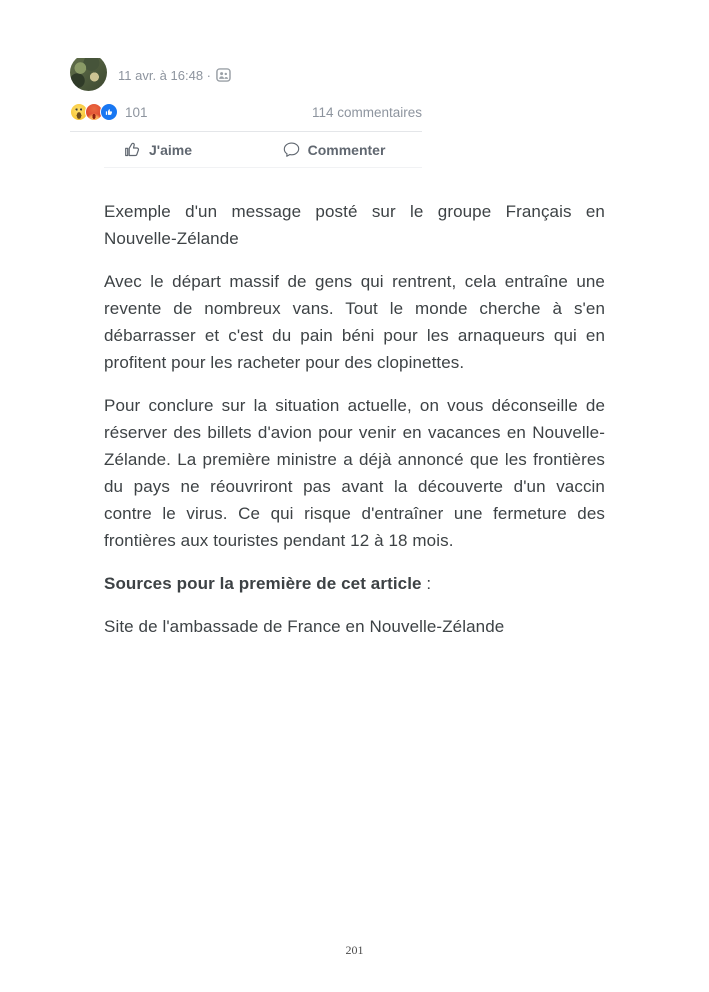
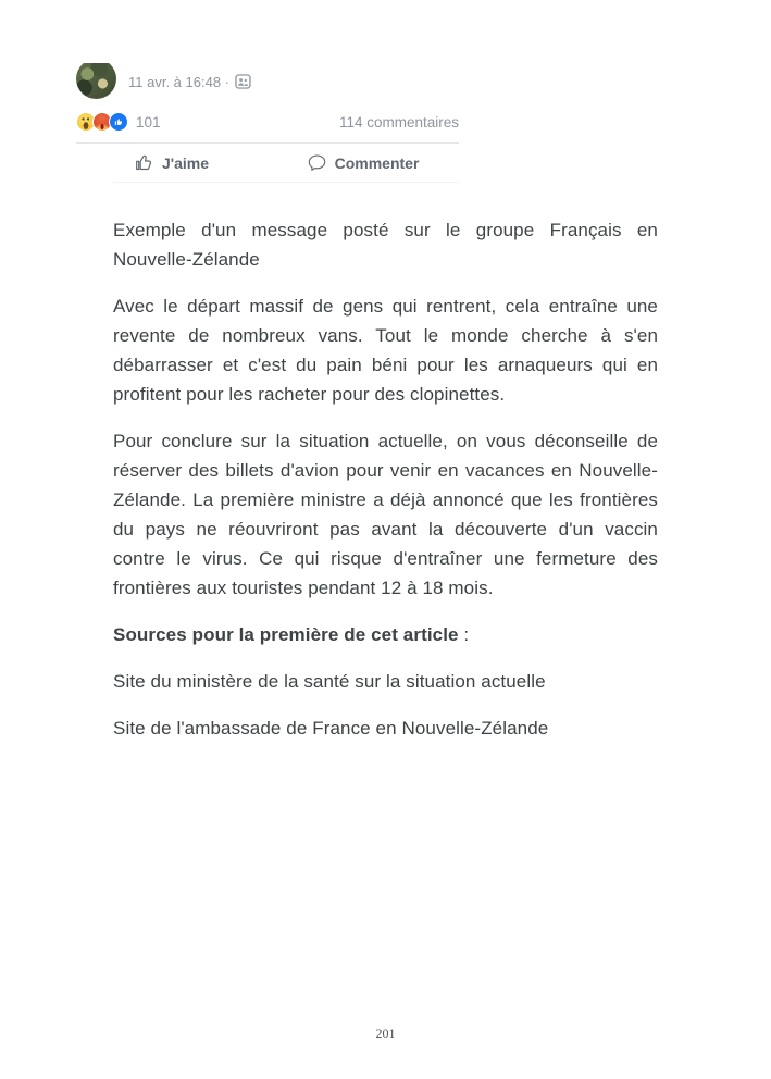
  11 avr. à 16:48 ·
  101
  114 commentaires
  J'aime
  Commenter
  Exemple d'un message posté sur le groupe Français en Nouvelle-Zélande
  Avec le départ massif de gens qui rentrent, cela entraîne une revente de nombreux vans. Tout le monde cherche à s'en débarrasser et c'est du pain béni pour les arnaqueurs qui en profitent pour les racheter pour des clopinettes.
  Pour conclure sur la situation actuelle, on vous déconseille de réserver des billets d'avion pour venir en vacances en Nouvelle-Zélande. La première ministre a déjà annoncé que les frontières du pays ne réouvriront pas avant la découverte d'un vaccin contre le virus. Ce qui risque d'entraîner une fermeture des frontières aux touristes pendant 12 à 18 mois.
  Sources pour la première de cet article :
+ Site du ministère de la santé sur la situation actuelle
  Site de l'ambassade de France en Nouvelle-Zélande
  201
